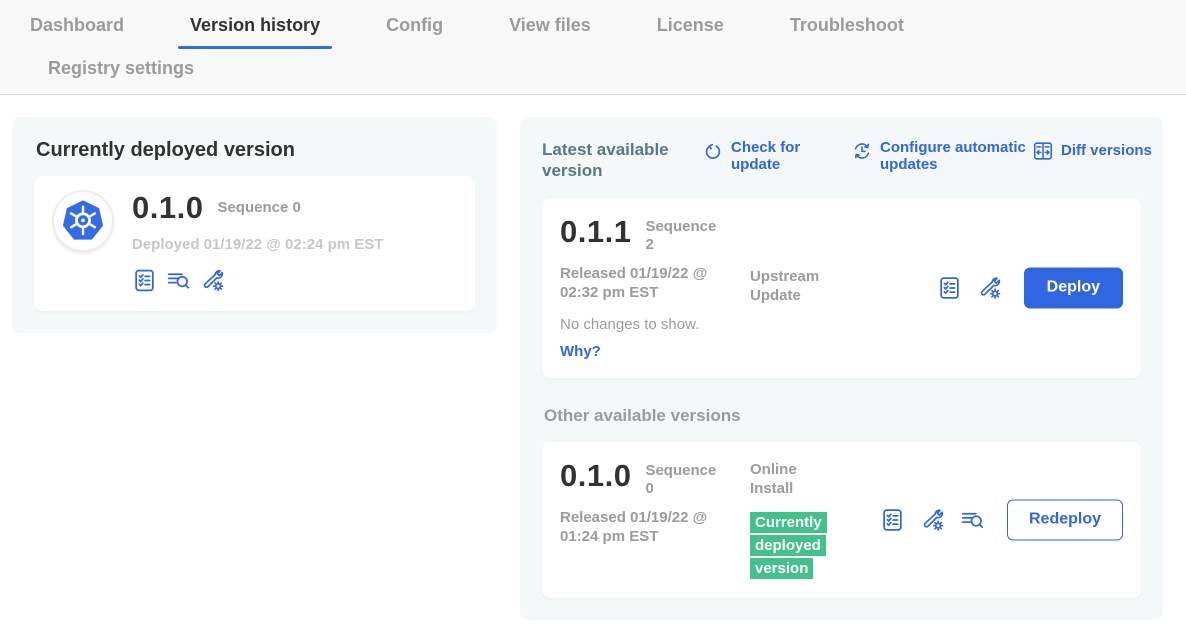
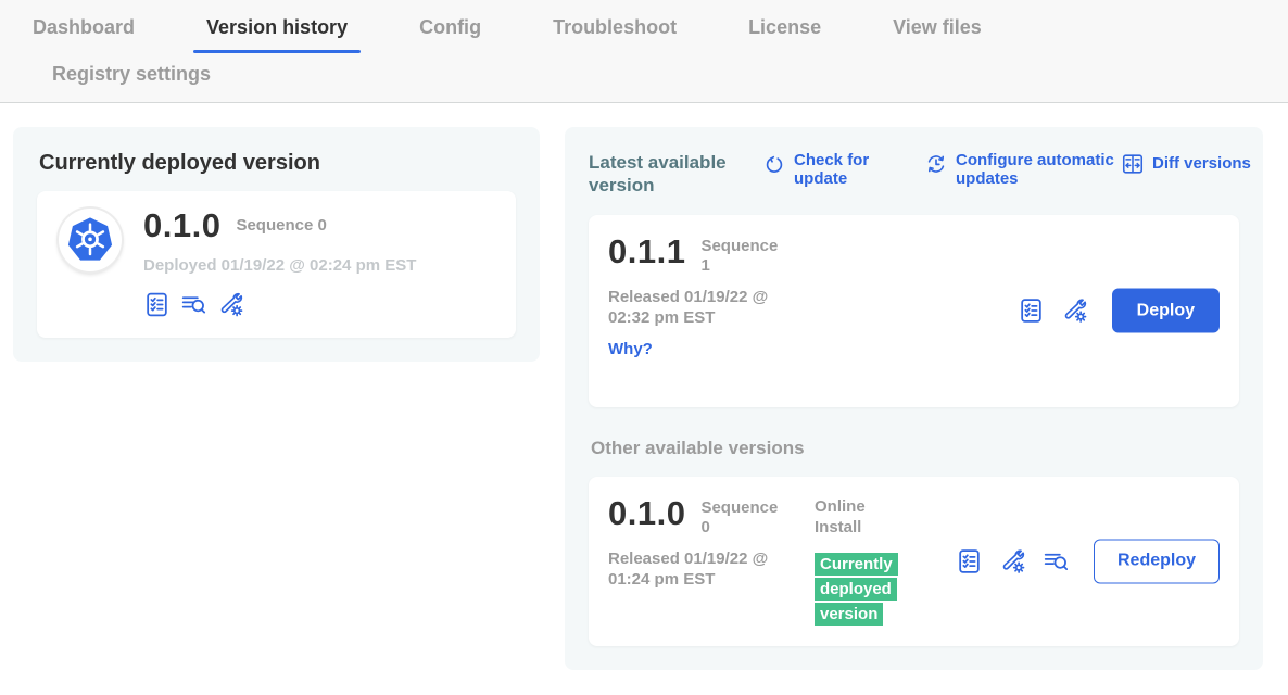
  Dashboard
  Version history
  Config
- View files
+ Troubleshoot
  License
- Troubleshoot
+ View files
  Registry settings
  Currently deployed version
  0.1.0
  Sequence 0
  Deployed 01/19/22 @ 02:24 pm EST
  Latest available version
  Check for update
  Configure automatic updates
  Diff versions
  0.1.1
- Sequence 2
+ Sequence 1
  Released 01/19/22 @ 02:32 pm EST
- No changes to show.
  Why?
- Upstream Update
  Deploy
  Other available versions
  0.1.0
  Sequence 0
  Released 01/19/22 @ 01:24 pm EST
  Online Install
  Currently deployed version
  Redeploy
